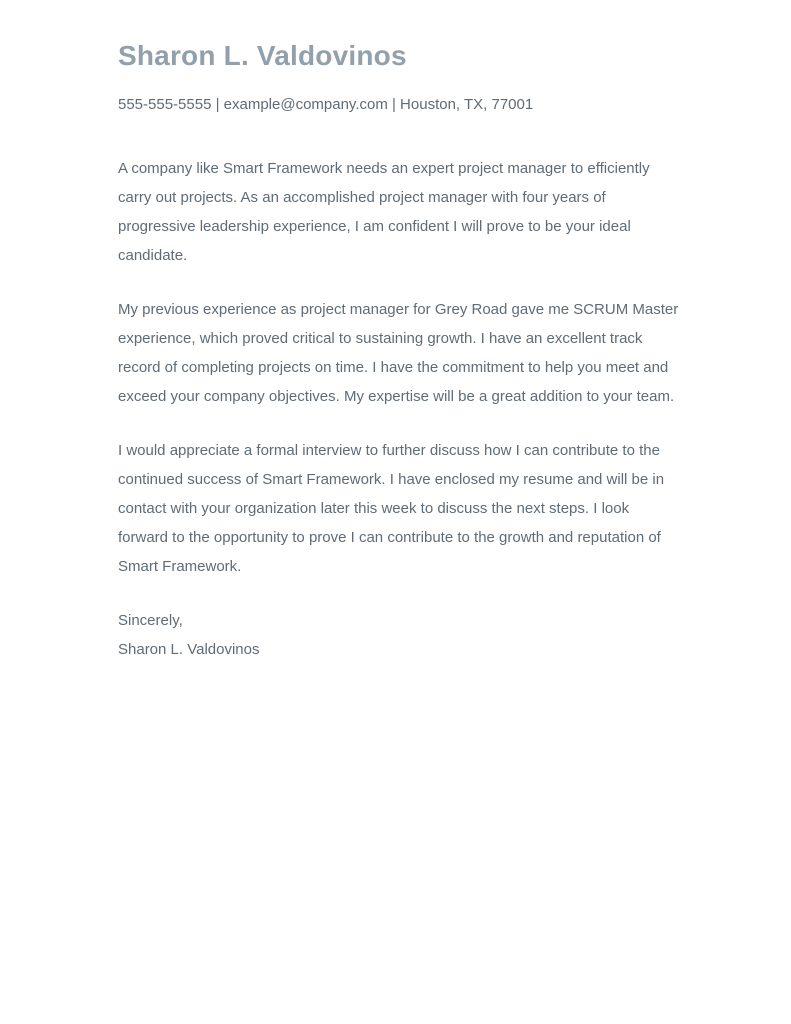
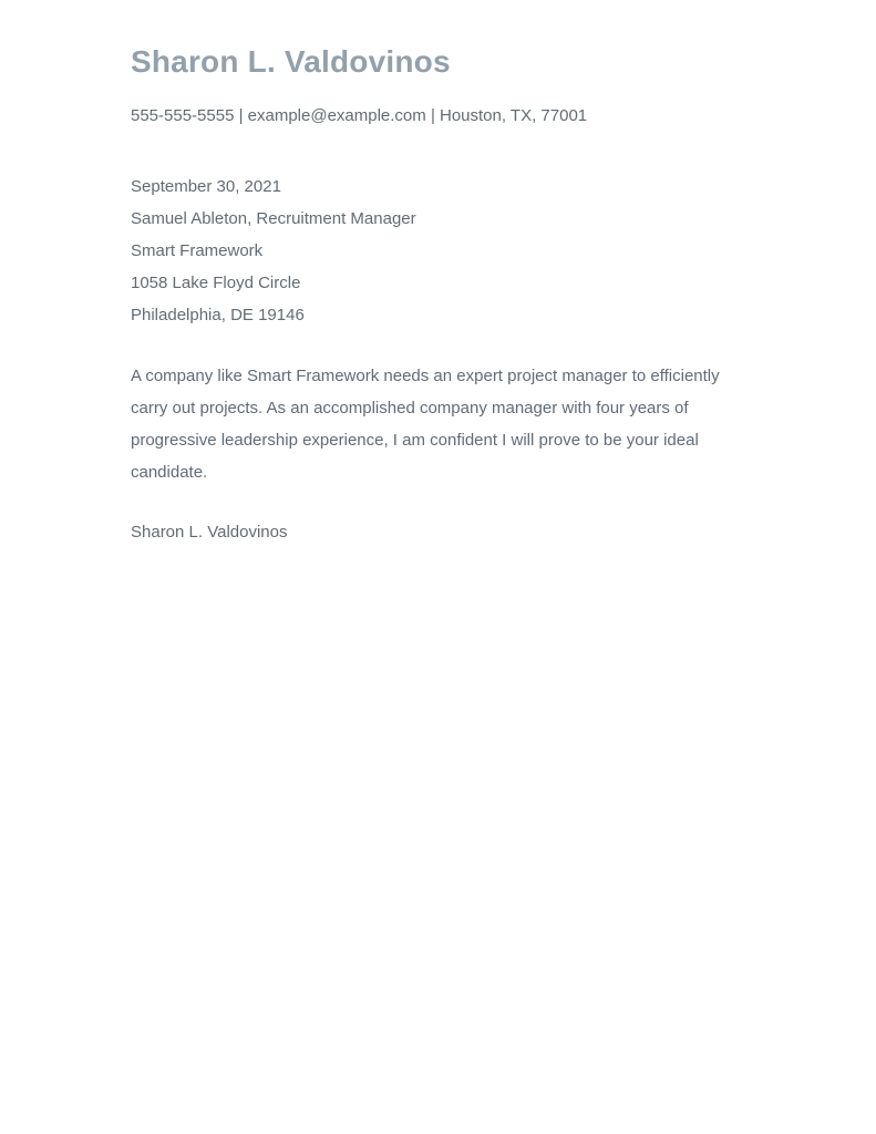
  Sharon L. Valdovinos
- 555-555-5555 | example@company.com | Houston, TX, 77001
+ 555-555-5555 | example@example.com | Houston, TX, 77001
+ September 30, 2021
+ Samuel Ableton, Recruitment Manager
+ Smart Framework
+ 1058 Lake Floyd Circle
+ Philadelphia, DE 19146
- A company like Smart Framework needs an expert project manager to efficiently carry out projects. As an accomplished project manager with four years of progressive leadership experience, I am confident I will prove to be your ideal candidate.
+ A company like Smart Framework needs an expert project manager to efficiently carry out projects. As an accomplished company manager with four years of progressive leadership experience, I am confident I will prove to be your ideal candidate.
- My previous experience as project manager for Grey Road gave me SCRUM Master experience, which proved critical to sustaining growth. I have an excellent track record of completing projects on time. I have the commitment to help you meet and exceed your company objectives. My expertise will be a great addition to your team.
- I would appreciate a formal interview to further discuss how I can contribute to the continued success of Smart Framework. I have enclosed my resume and will be in contact with your organization later this week to discuss the next steps. I look forward to the opportunity to prove I can contribute to the growth and reputation of Smart Framework.
- Sincerely,
  Sharon L. Valdovinos
